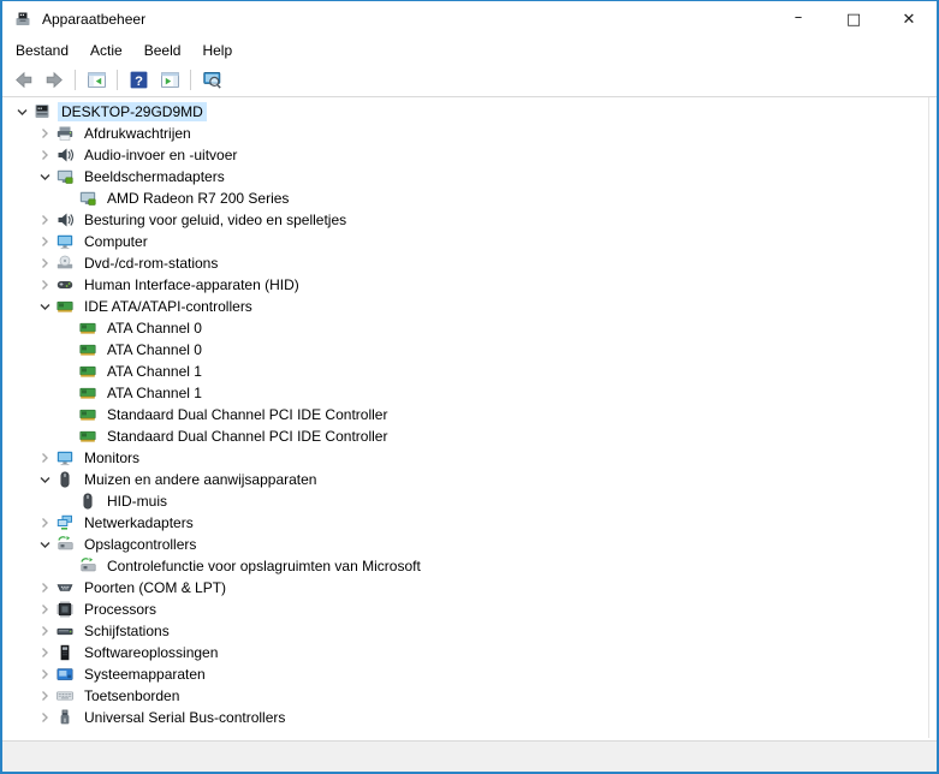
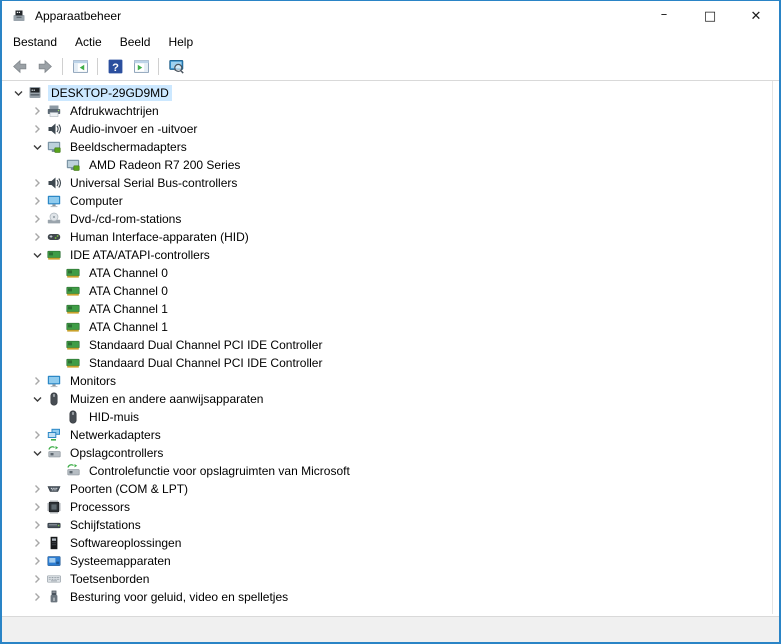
  Apparaatbeheer
  –
  □
  ✕
  Bestand
  Actie
  Beeld
  Help
  ?
  DESKTOP-29GD9MD
  Afdrukwachtrijen
  Audio-invoer en -uitvoer
  Beeldschermadapters
  AMD Radeon R7 200 Series
- Besturing voor geluid, video en spelletjes
+ Universal Serial Bus-controllers
  Computer
  Dvd-/cd-rom-stations
  Human Interface-apparaten (HID)
  IDE ATA/ATAPI-controllers
  ATA Channel 0
  ATA Channel 0
  ATA Channel 1
  ATA Channel 1
  Standaard Dual Channel PCI IDE Controller
  Standaard Dual Channel PCI IDE Controller
  Monitors
  Muizen en andere aanwijsapparaten
  HID-muis
  Netwerkadapters
  Opslagcontrollers
  Controlefunctie voor opslagruimten van Microsoft
  Poorten (COM & LPT)
  Processors
  Schijfstations
  Softwareoplossingen
  Systeemapparaten
  Toetsenborden
- Universal Serial Bus-controllers
+ Besturing voor geluid, video en spelletjes
